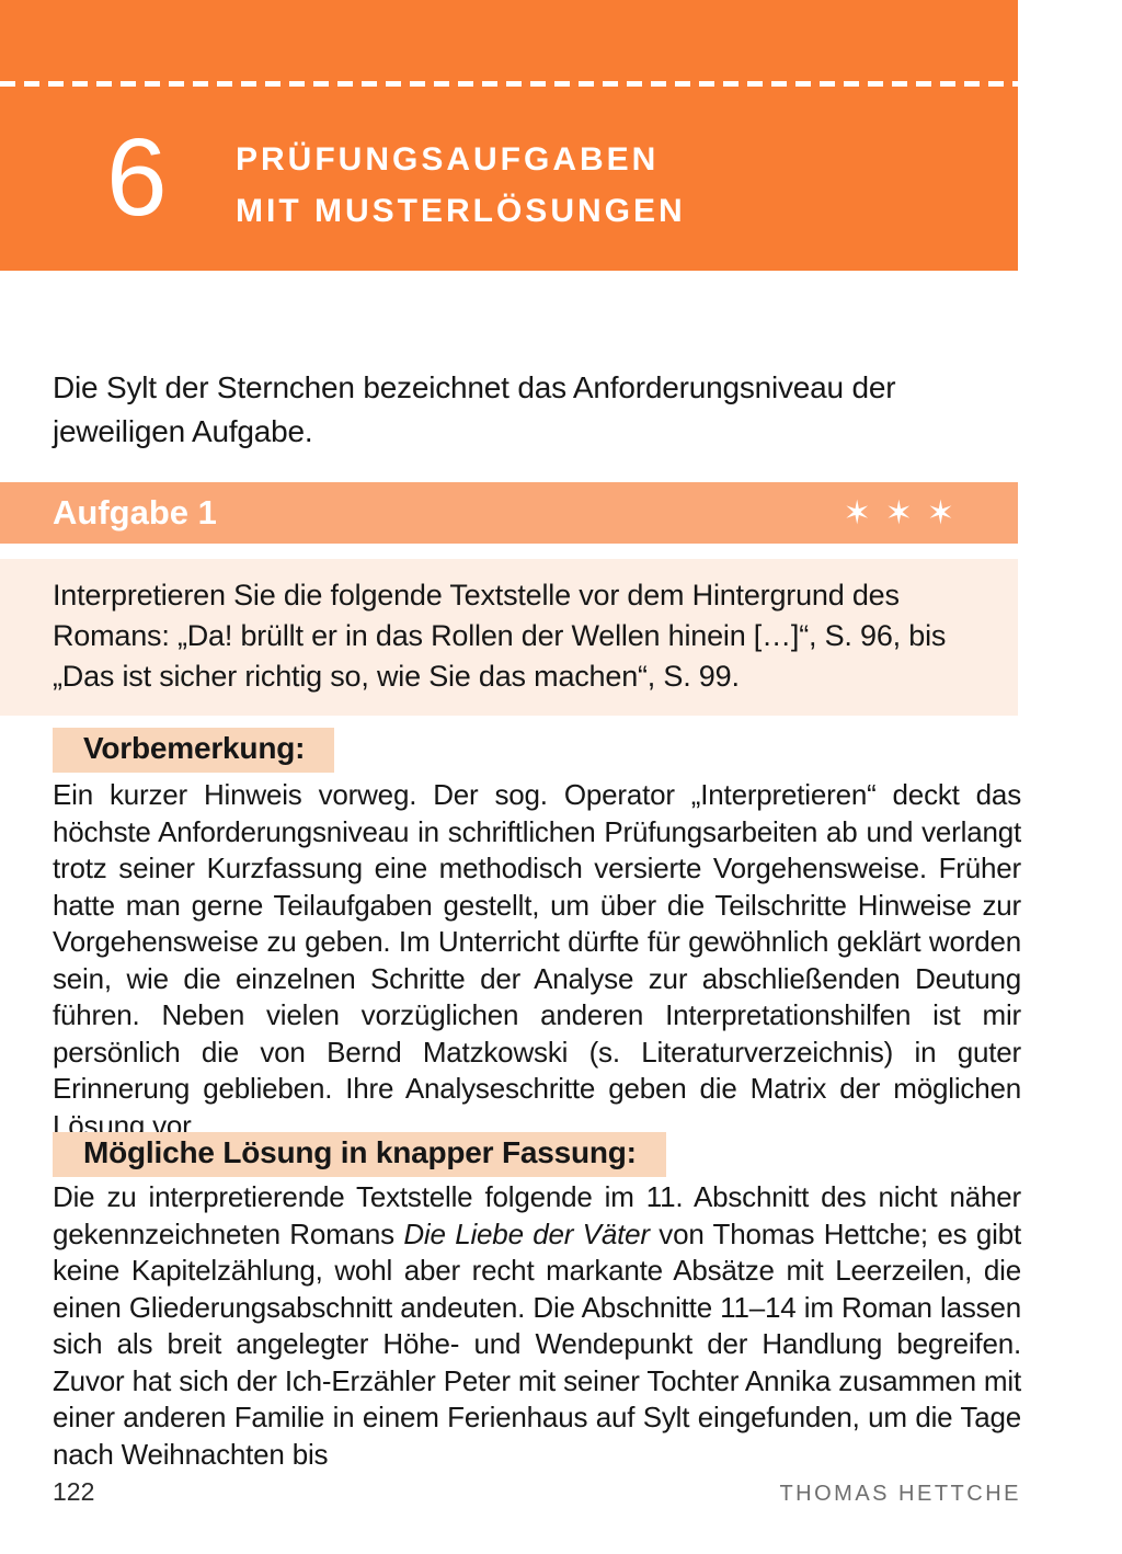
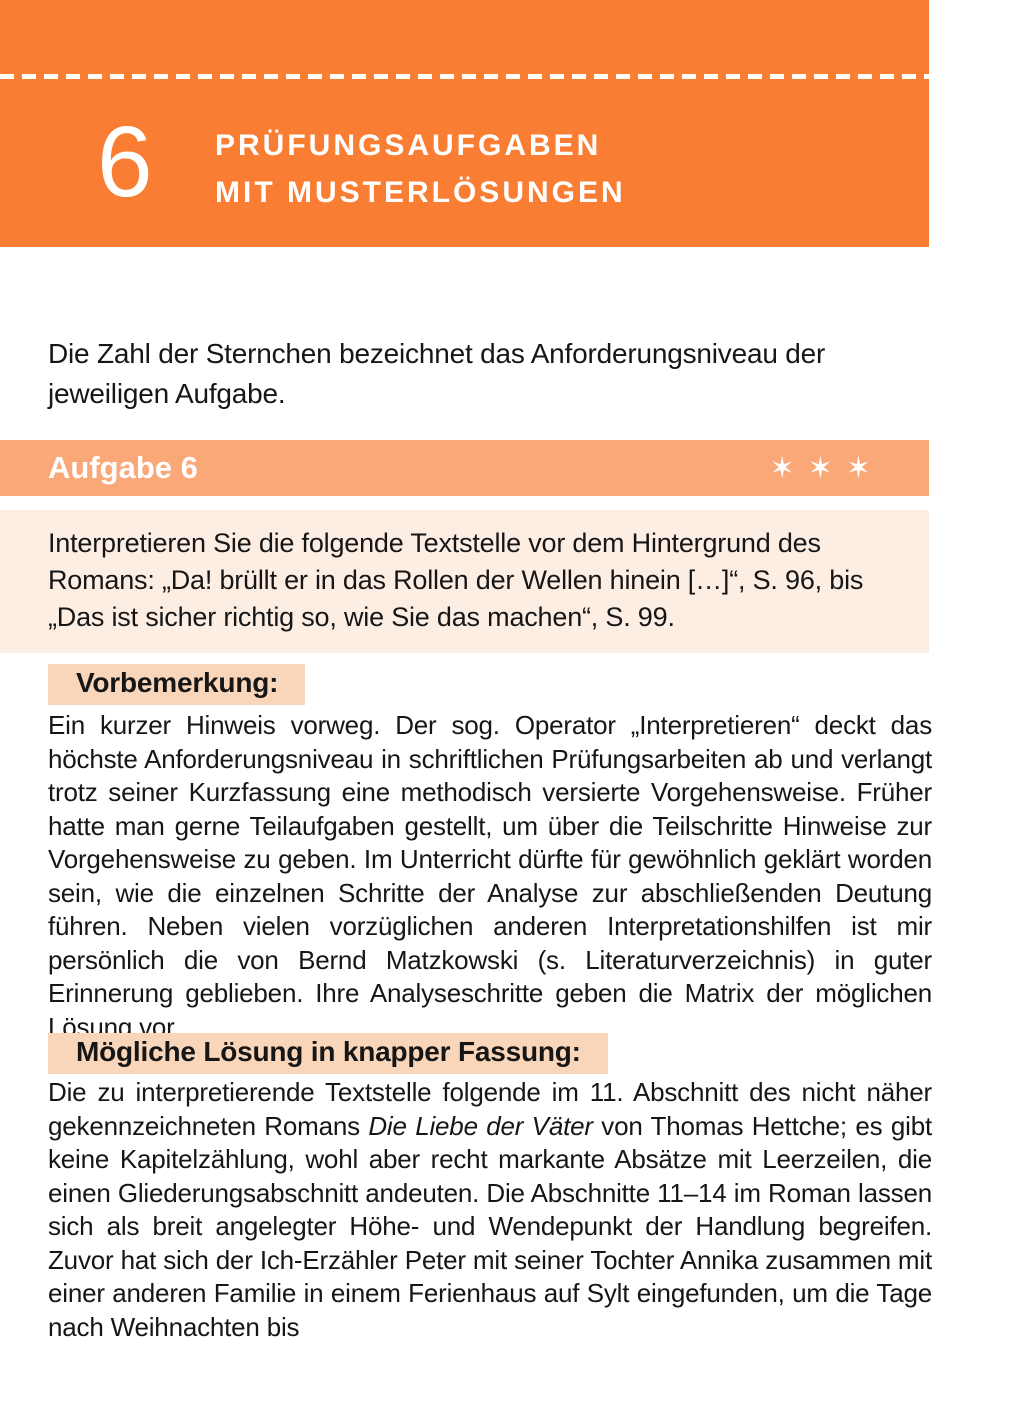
  6
  PRÜFUNGSAUFGABEN
  MIT MUSTERLÖSUNGEN
- Die Sylt der Sternchen bezeichnet das Anforderungsniveau der jeweiligen Aufgabe.
+ Die Zahl der Sternchen bezeichnet das Anforderungsniveau der jeweiligen Aufgabe.
- Aufgabe 1
+ Aufgabe 6
  ✶✶✶
  Interpretieren Sie die folgende Textstelle vor dem Hintergrund des Romans: „Da! brüllt er in das Rollen der Wellen hinein […]“, S. 96, bis „Das ist sicher richtig so, wie Sie das machen“, S. 99.
  Vorbemerkung:
  Ein kurzer Hinweis vorweg. Der sog. Operator „Interpretieren“ deckt das höchste Anforderungsniveau in schriftlichen Prüfungsarbeiten ab und verlangt trotz seiner Kurzfassung eine methodisch versierte Vorgehensweise. Früher hatte man gerne Teilaufgaben gestellt, um über die Teilschritte Hinweise zur Vorgehensweise zu geben. Im Unterricht dürfte für gewöhnlich geklärt worden sein, wie die einzelnen Schritte der Analyse zur abschließenden Deutung führen. Neben vielen vorzüglichen anderen Interpretationshilfen ist mir persönlich die von Bernd Matzkowski (s. Literaturverzeichnis) in guter Erinnerung geblieben. Ihre Analyseschritte geben die Matrix der möglichen Lösung vor.
  Mögliche Lösung in knapper Fassung:
  Die zu interpretierende Textstelle folgende im 11. Abschnitt des nicht näher gekennzeichneten Romans Die Liebe der Väter von Thomas Hettche; es gibt keine Kapitelzählung, wohl aber recht markante Absätze mit Leerzeilen, die einen Gliederungsabschnitt andeuten. Die Abschnitte 11–14 im Roman lassen sich als breit angelegter Höhe- und Wendepunkt der Handlung begreifen. Zuvor hat sich der Ich-Erzähler Peter mit seiner Tochter Annika zusammen mit einer anderen Familie in einem Ferienhaus auf Sylt eingefunden, um die Tage nach Weihnachten bis
- 122
- THOMAS HETTCHE
